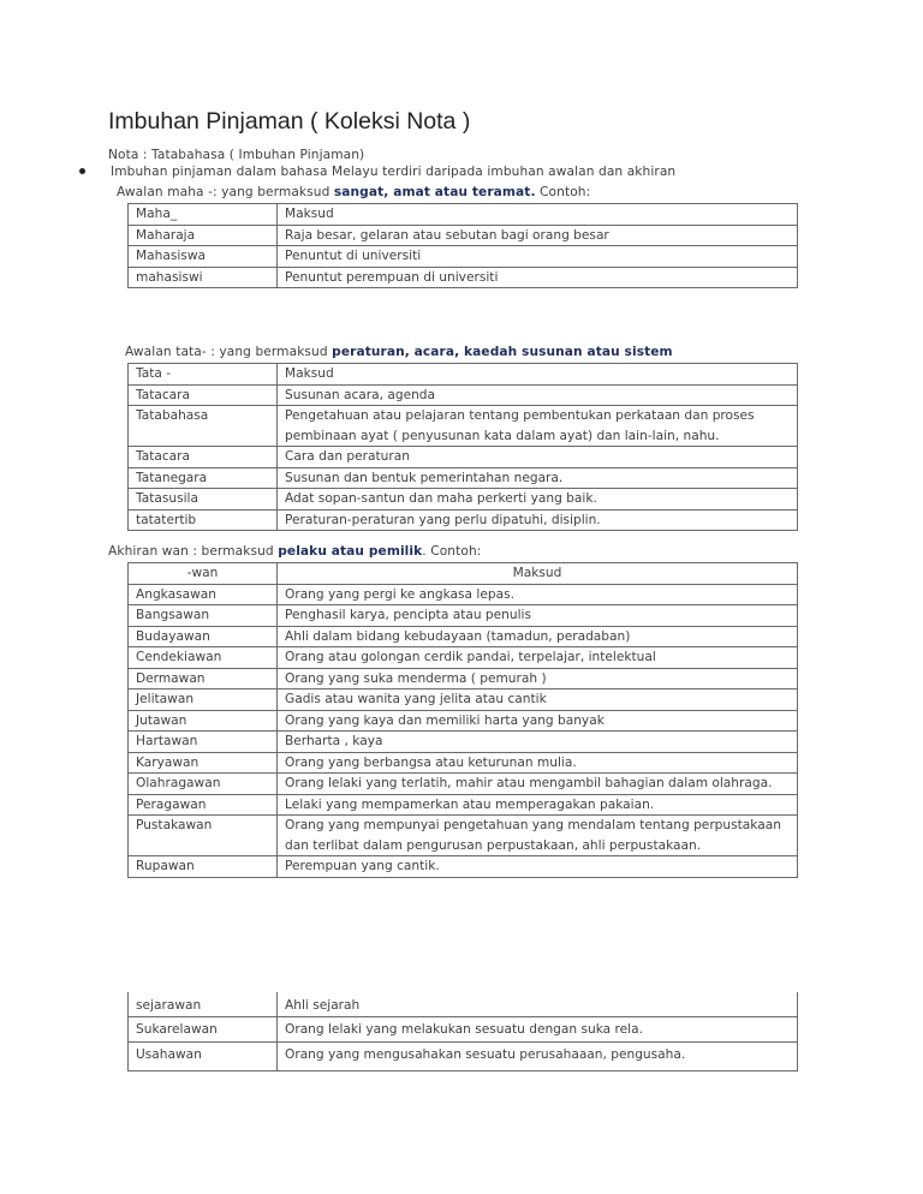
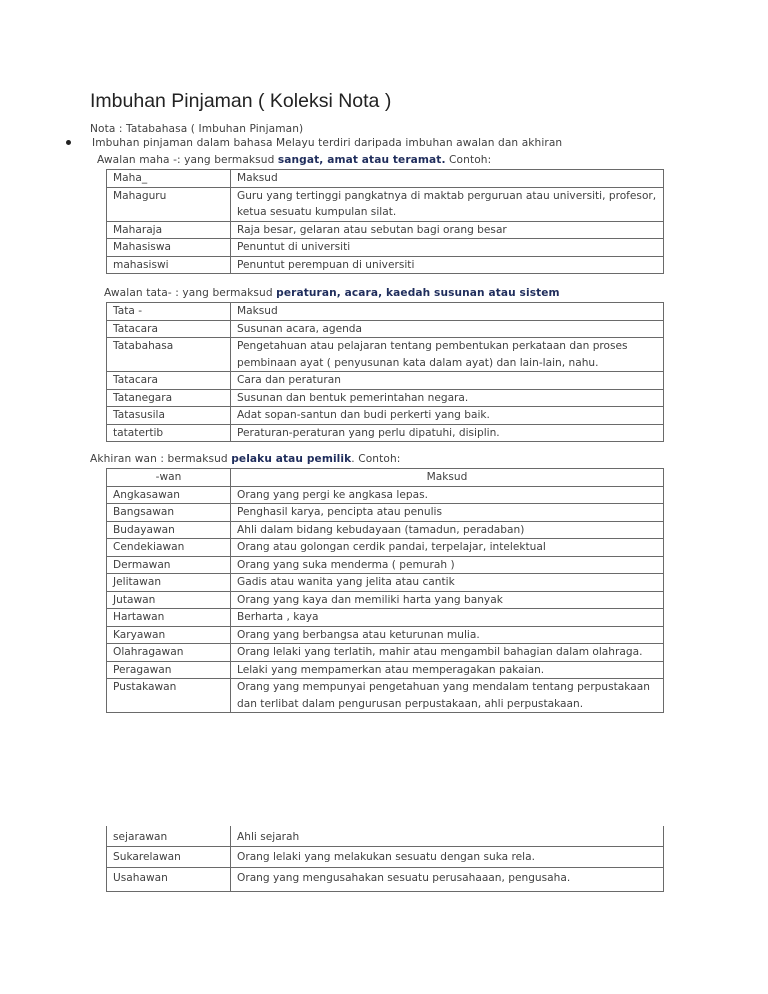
  Imbuhan Pinjaman ( Koleksi Nota )
  Nota : Tatabahasa ( Imbuhan Pinjaman)
  Imbuhan pinjaman dalam bahasa Melayu terdiri daripada imbuhan awalan dan akhiran
  Awalan maha -: yang bermaksud sangat, amat atau teramat. Contoh:
  Maha_	Maksud
+ Mahaguru	Guru yang tertinggi pangkatnya di maktab perguruan atau universiti, profesor, ketua sesuatu kumpulan silat.
  Maharaja	Raja besar, gelaran atau sebutan bagi orang besar
  Mahasiswa	Penuntut di universiti
  mahasiswi	Penuntut perempuan di universiti
  Awalan tata- : yang bermaksud peraturan, acara, kaedah susunan atau sistem
  Tata -	Maksud
  Tatacara	Susunan acara, agenda
  Tatabahasa	Pengetahuan atau pelajaran tentang pembentukan perkataan dan proses pembinaan ayat ( penyusunan kata dalam ayat) dan lain-lain, nahu.
  Tatacara	Cara dan peraturan
  Tatanegara	Susunan dan bentuk pemerintahan negara.
- Tatasusila	Adat sopan-santun dan maha perkerti yang baik.
+ Tatasusila	Adat sopan-santun dan budi perkerti yang baik.
  tatatertib	Peraturan-peraturan yang perlu dipatuhi, disiplin.
  Akhiran wan : bermaksud pelaku atau pemilik. Contoh:
  -wan	Maksud
  Angkasawan	Orang yang pergi ke angkasa lepas.
  Bangsawan	Penghasil karya, pencipta atau penulis
  Budayawan	Ahli dalam bidang kebudayaan (tamadun, peradaban)
  Cendekiawan	Orang atau golongan cerdik pandai, terpelajar, intelektual
  Dermawan	Orang yang suka menderma ( pemurah )
  Jelitawan	Gadis atau wanita yang jelita atau cantik
  Jutawan	Orang yang kaya dan memiliki harta yang banyak
  Hartawan	Berharta , kaya
  Karyawan	Orang yang berbangsa atau keturunan mulia.
  Olahragawan	Orang lelaki yang terlatih, mahir atau mengambil bahagian dalam olahraga.
  Peragawan	Lelaki yang mempamerkan atau memperagakan pakaian.
  Pustakawan	Orang yang mempunyai pengetahuan yang mendalam tentang perpustakaan dan terlibat dalam pengurusan perpustakaan, ahli perpustakaan.
- Rupawan	Perempuan yang cantik.
  sejarawan	Ahli sejarah
  Sukarelawan	Orang lelaki yang melakukan sesuatu dengan suka rela.
  Usahawan	Orang yang mengusahakan sesuatu perusahaaan, pengusaha.
